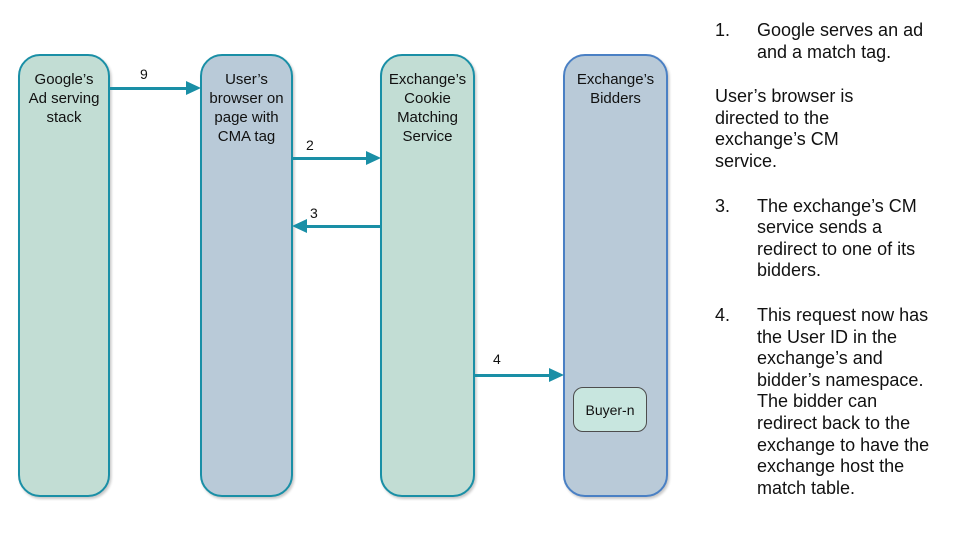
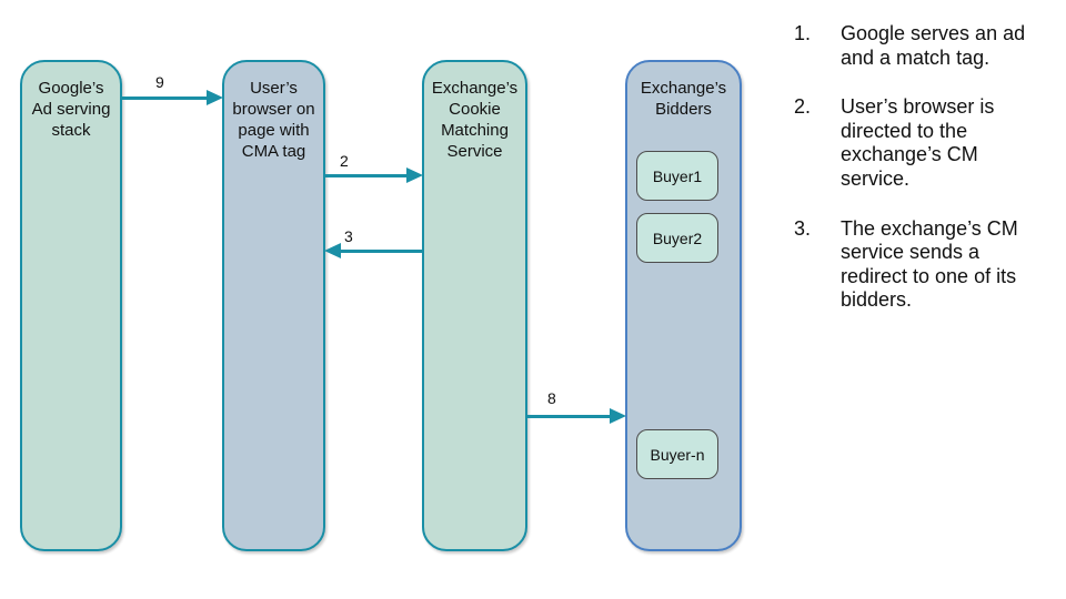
  Google’s
  Ad serving
  stack
  User’s
  browser on
  page with
  CMA tag
  Exchange’s
  Cookie
  Matching
  Service
  Exchange’s
  Bidders
+ Buyer1
+ Buyer2
  Buyer-n
  9
  2
  3
- 4
+ 8
  1.
  Google serves an ad
  and a match tag.
+ 2.
  User’s browser is
  directed to the
  exchange’s CM
  service.
  3.
  The exchange’s CM
  service sends a
  redirect to one of its
  bidders.
- 4.
- This request now has
- the User ID in the
- exchange’s and
- bidder’s namespace.
- The bidder can
- redirect back to the
- exchange to have the
- exchange host the
- match table.
